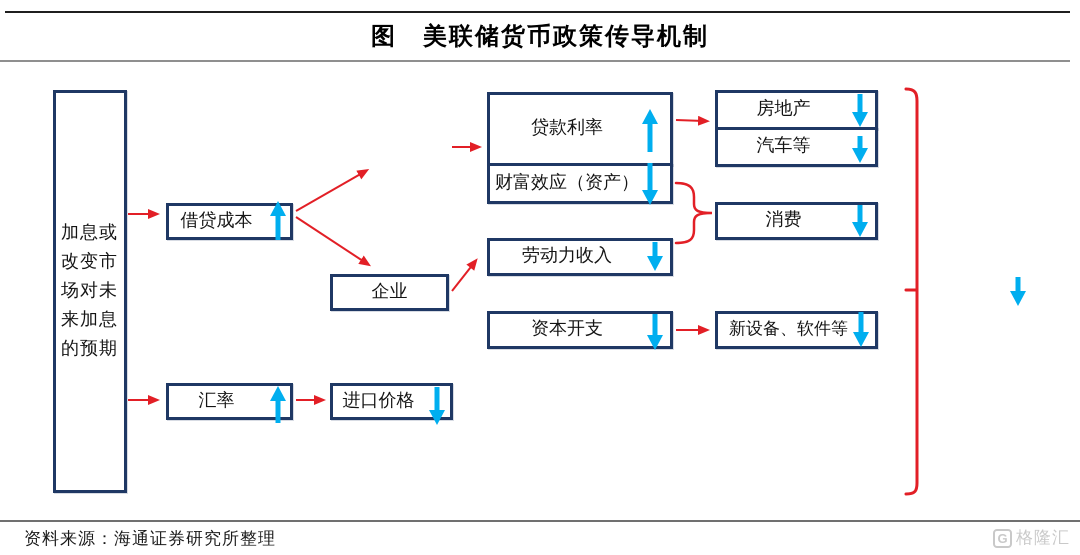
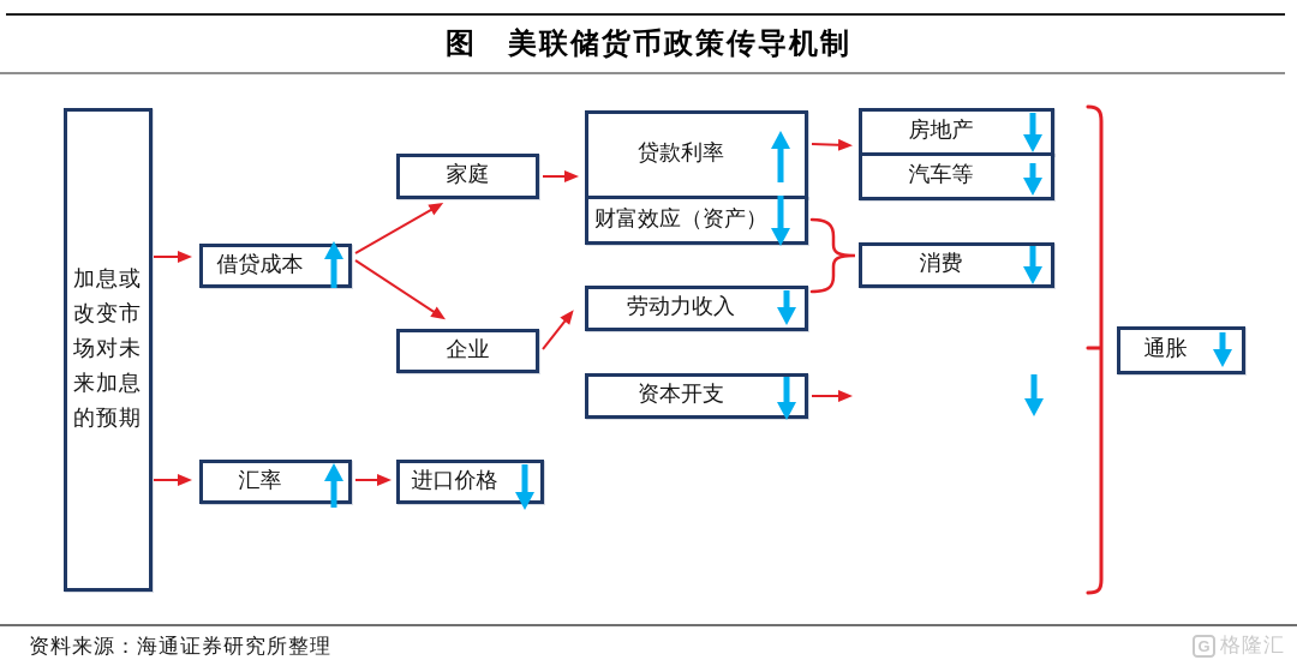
  图 美联储货币政策传导机制
  加息或改变市场对未来加息的预期
  借贷成本
+ 家庭
  企业
  贷款利率
  财富效应（资产）
  劳动力收入
  资本开支
  房地产
  汽车等
  消费
- 新设备、软件等
  汇率
  进口价格
+ 通胀
  资料来源：海通证券研究所整理
  G
  格隆汇
